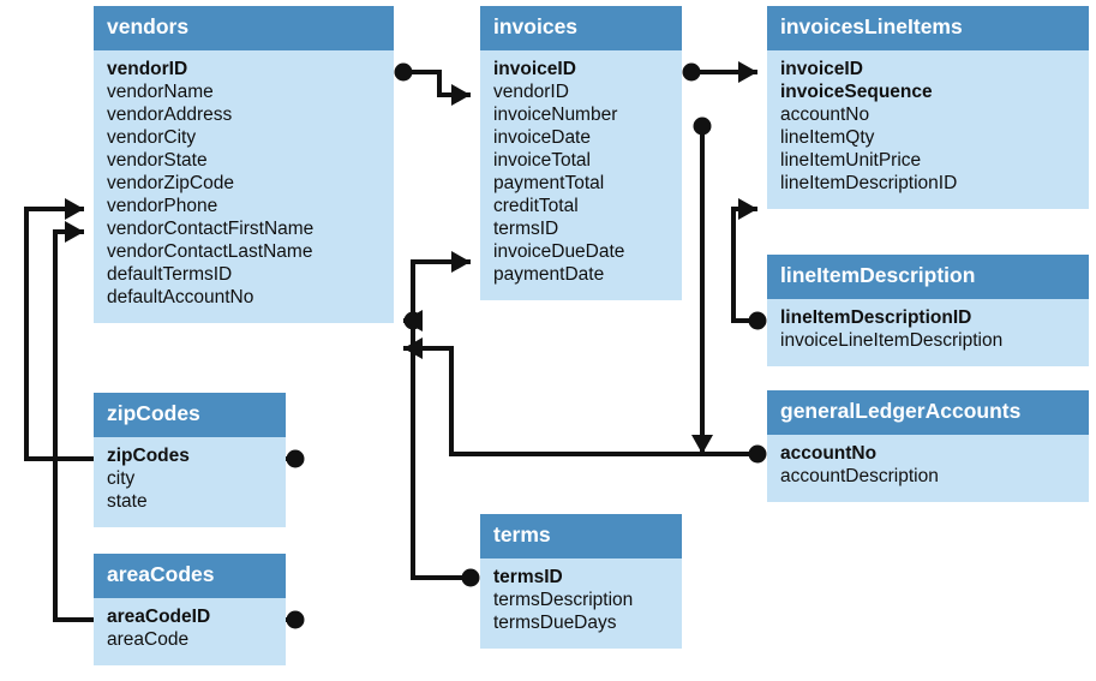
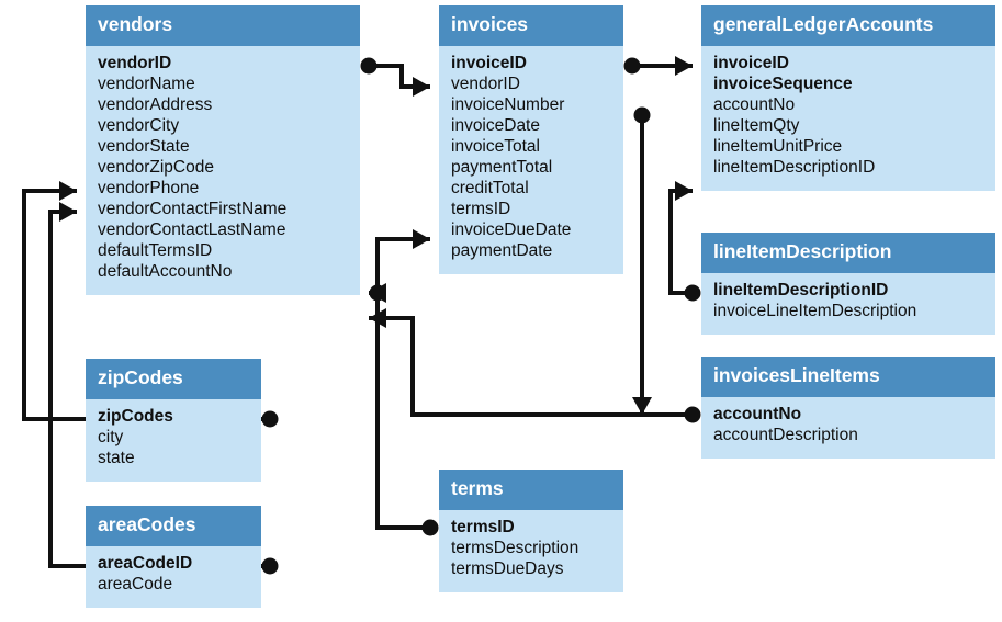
  vendors
  vendorID
  vendorName
  vendorAddress
  vendorCity
  vendorState
  vendorZipCode
  vendorPhone
  vendorContactFirstName
  vendorContactLastName
  defaultTermsID
  defaultAccountNo
  invoices
  invoiceID
  vendorID
  invoiceNumber
  invoiceDate
  invoiceTotal
  paymentTotal
  creditTotal
  termsID
  invoiceDueDate
  paymentDate
- invoicesLineItems
+ generalLedgerAccounts
  invoiceID
  invoiceSequence
  accountNo
  lineItemQty
  lineItemUnitPrice
  lineItemDescriptionID
  lineItemDescription
  lineItemDescriptionID
  invoiceLineItemDescription
- generalLedgerAccounts
+ invoicesLineItems
  accountNo
  accountDescription
  zipCodes
  zipCodes
  city
  state
  areaCodes
  areaCodeID
  areaCode
  terms
  termsID
  termsDescription
  termsDueDays
